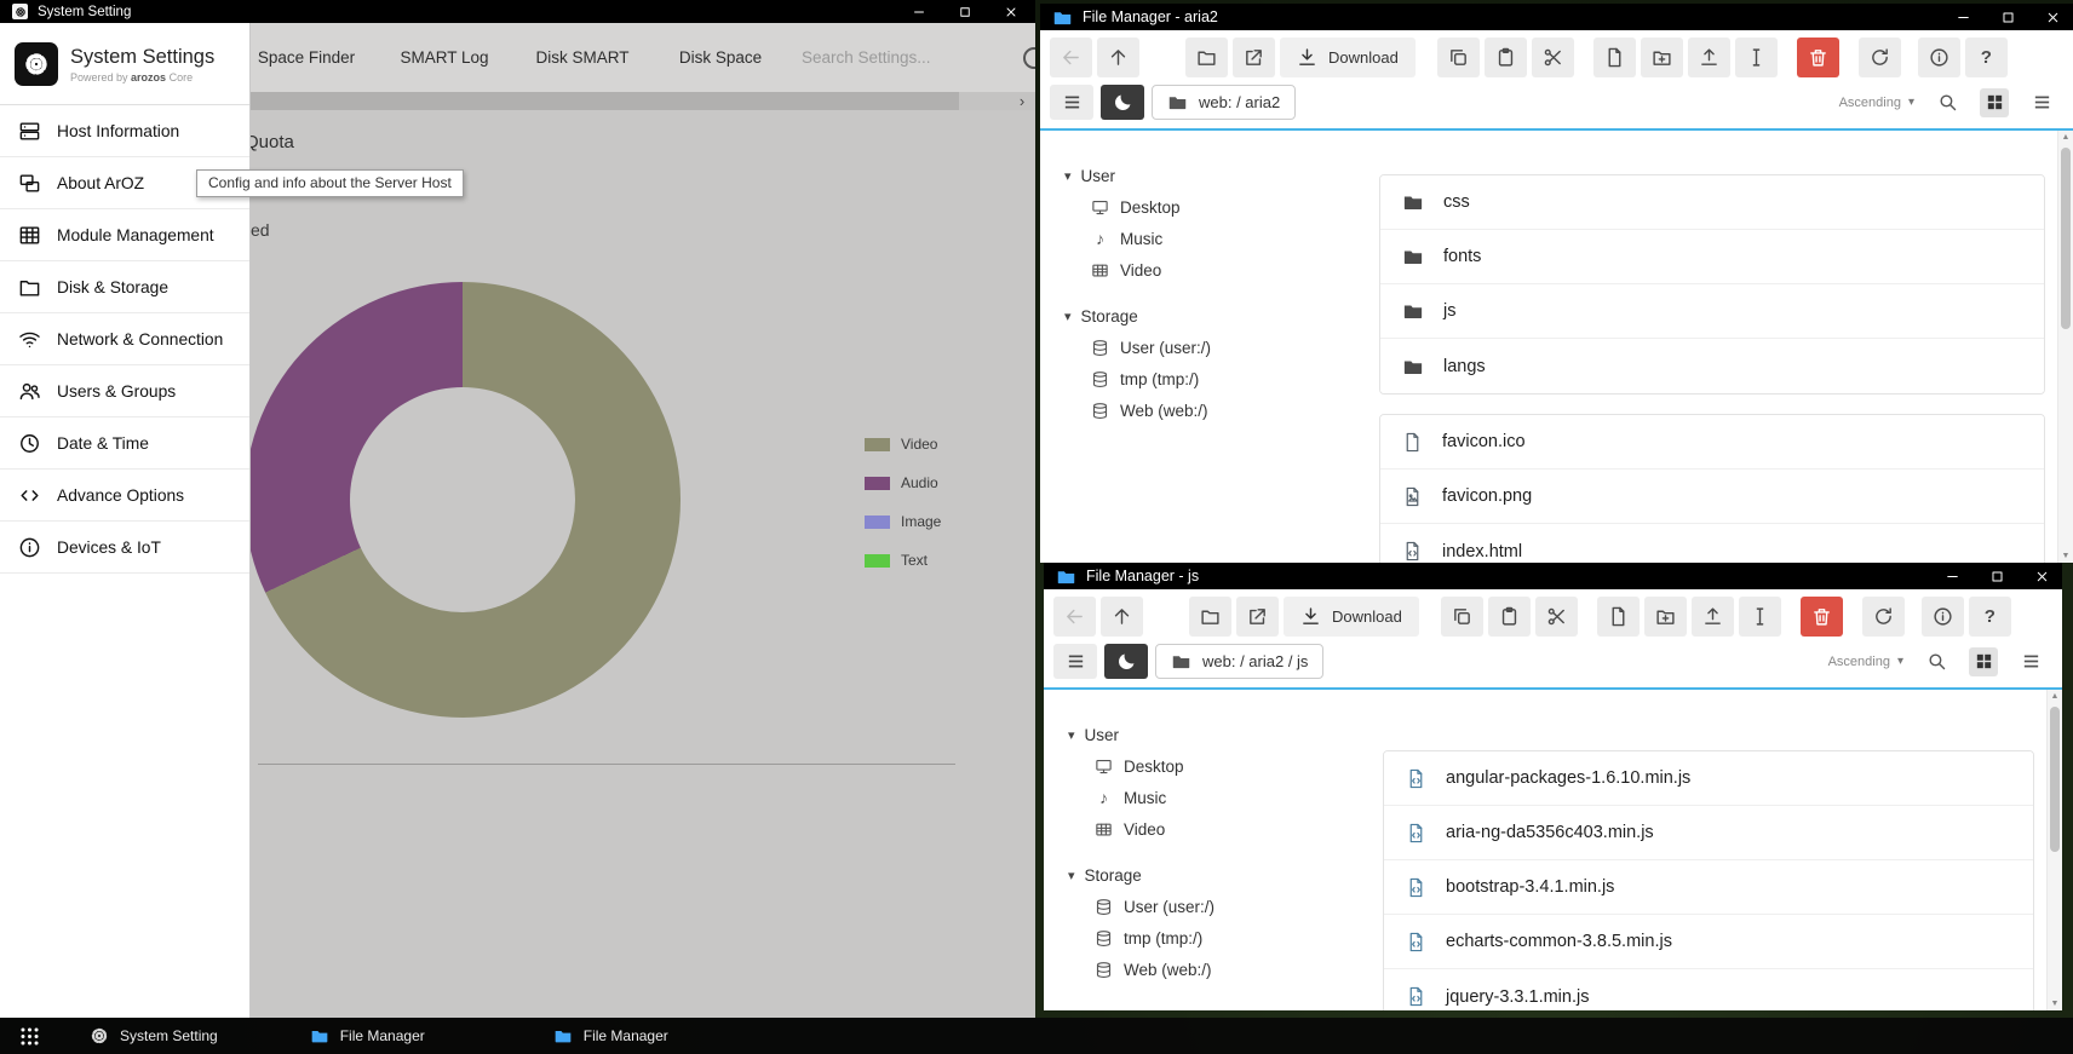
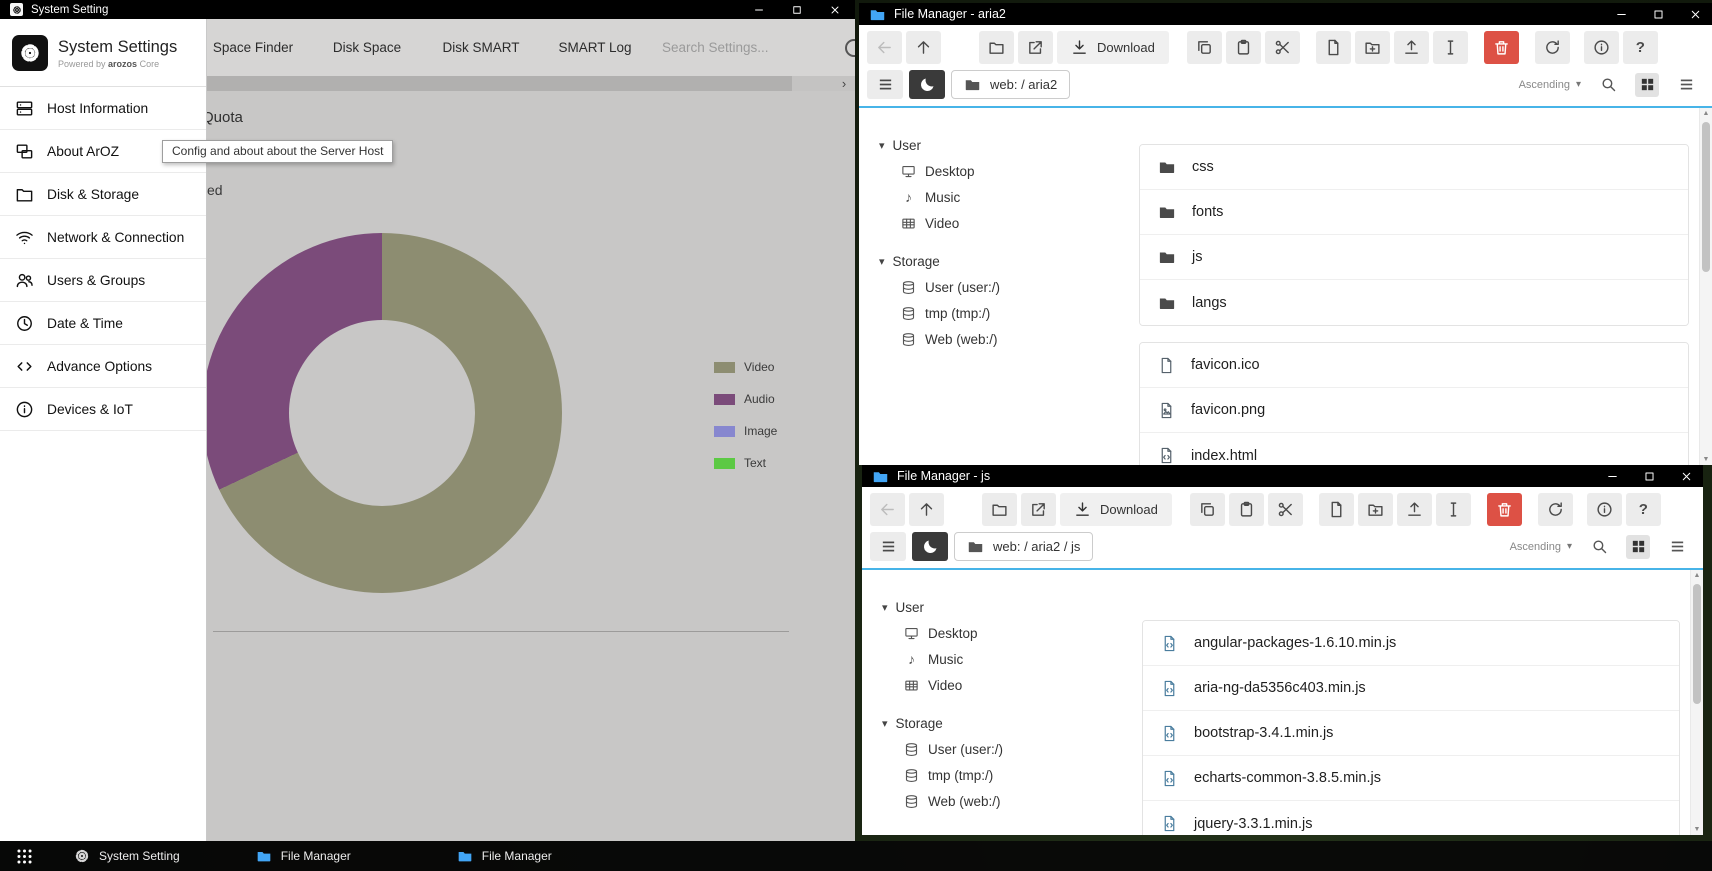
  System Setting
  Space Finder
- SMART Log
+ Disk Space
  Disk SMART
- Disk Space
+ SMART Log
  Search Settings...
  ›
  Quota
  ed
  Video
  Audio
  Image
  Text
  System Settings
  Powered by arozos Core
  Host Information
  About ArOZ
- Module Management
  Disk & Storage
  Network & Connection
  Users & Groups
  Date & Time
  Advance Options
  Devices & IoT
- Config and info about the Server Host
+ Config and about about the Server Host
  File Manager - aria2
  Download
  ?
  web: / aria2
  Ascending
  ▾
  ▾
  User
  Desktop
  ♪
  Music
  Video
  ▾
  Storage
  User (user:/)
  tmp (tmp:/)
  Web (web:/)
  css
  fonts
  js
  langs
  favicon.ico
  favicon.png
  index.html
  File Manager - js
  Download
  ?
  web: / aria2 / js
  Ascending
  ▾
  ▾
  User
  Desktop
  ♪
  Music
  Video
  ▾
  Storage
  User (user:/)
  tmp (tmp:/)
  Web (web:/)
  angular-packages-1.6.10.min.js
  aria-ng-da5356c403.min.js
  bootstrap-3.4.1.min.js
  echarts-common-3.8.5.min.js
  jquery-3.3.1.min.js
  System Setting
  File Manager
  File Manager
